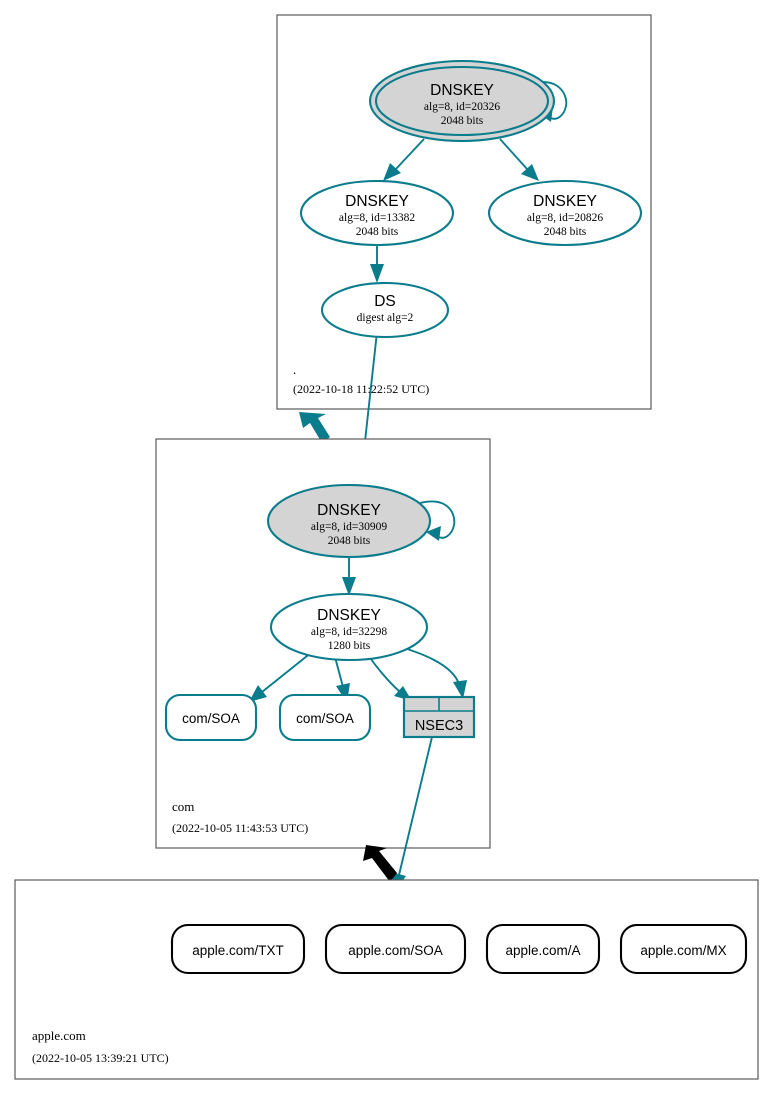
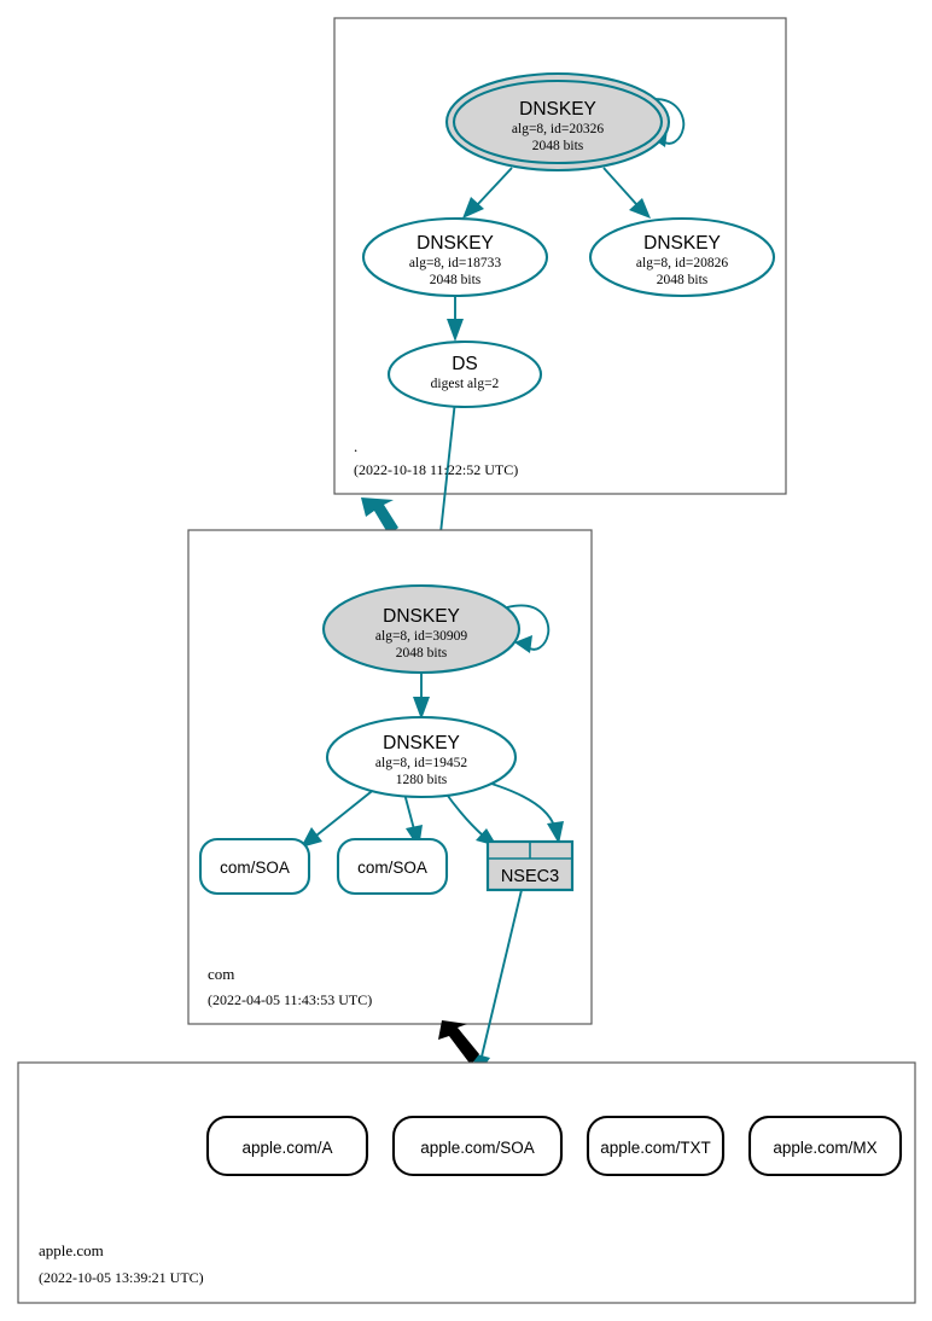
  DNSKEY
  alg=8, id=20326
  2048 bits
  DNSKEY
- alg=8, id=13382
+ alg=8, id=18733
  2048 bits
  DNSKEY
  alg=8, id=20826
  2048 bits
  DS
  digest alg=2
  .
  (2022-10-18 11:22:52 UTC)
  DNSKEY
  alg=8, id=30909
  2048 bits
  DNSKEY
- alg=8, id=32298
+ alg=8, id=19452
  1280 bits
  com/SOA
  com/SOA
  NSEC3
  com
- (2022-10-05 11:43:53 UTC)
+ (2022-04-05 11:43:53 UTC)
- apple.com/TXT
+ apple.com/A
  apple.com/SOA
- apple.com/A
+ apple.com/TXT
  apple.com/MX
  apple.com
  (2022-10-05 13:39:21 UTC)
